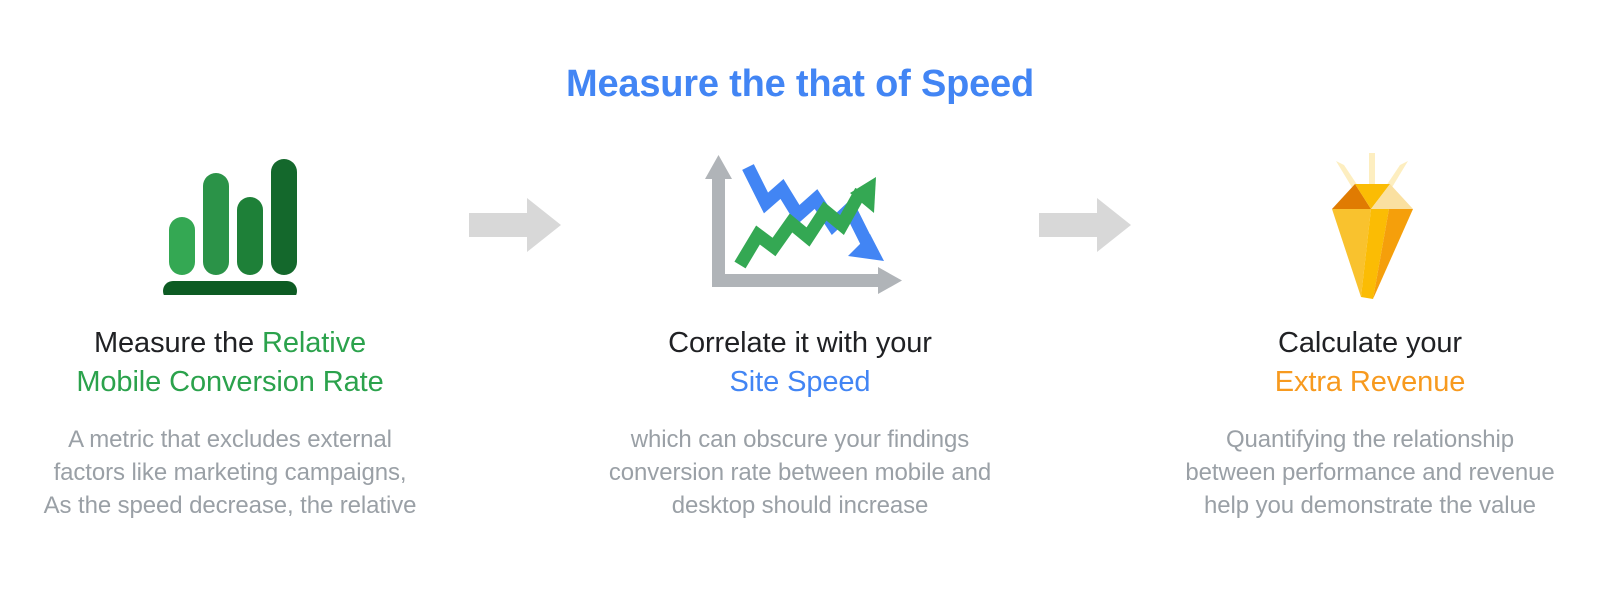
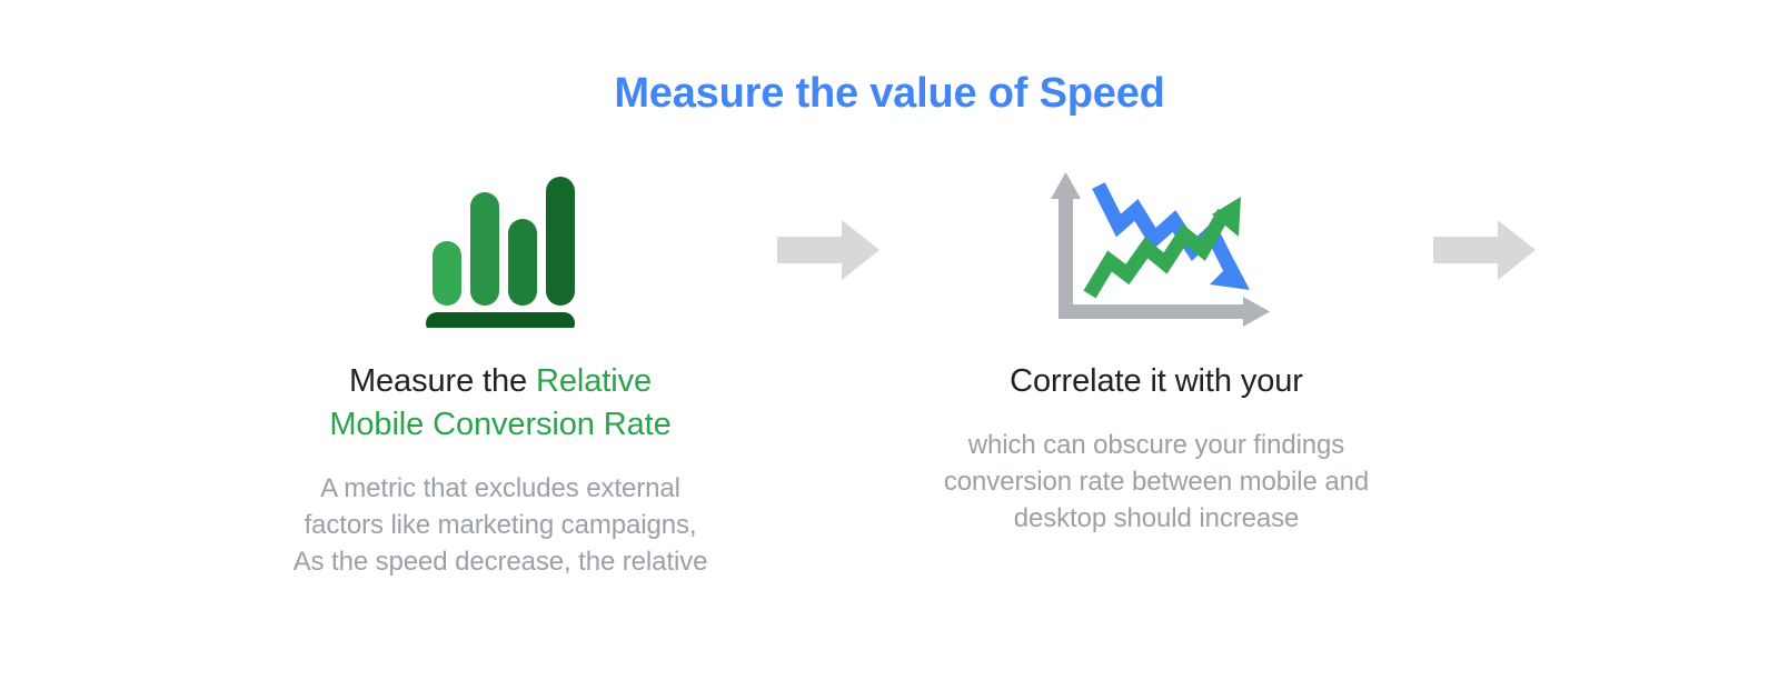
- Measure the that of Speed
+ Measure the value of Speed
  Measure the Relative
  Mobile Conversion Rate
  A metric that excludes external
  factors like marketing campaigns,
  As the speed decrease, the relative
  Correlate it with your
- Site Speed
  which can obscure your findings
  conversion rate between mobile and
  desktop should increase
- Calculate your
- Extra Revenue
- Quantifying the relationship
- between performance and revenue
- help you demonstrate the value
